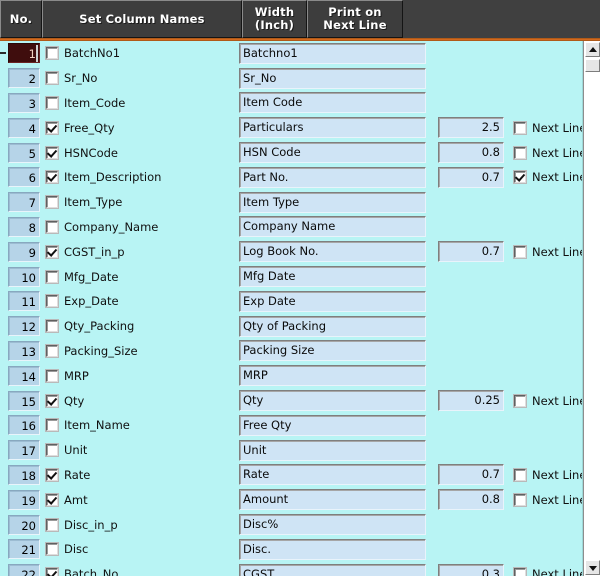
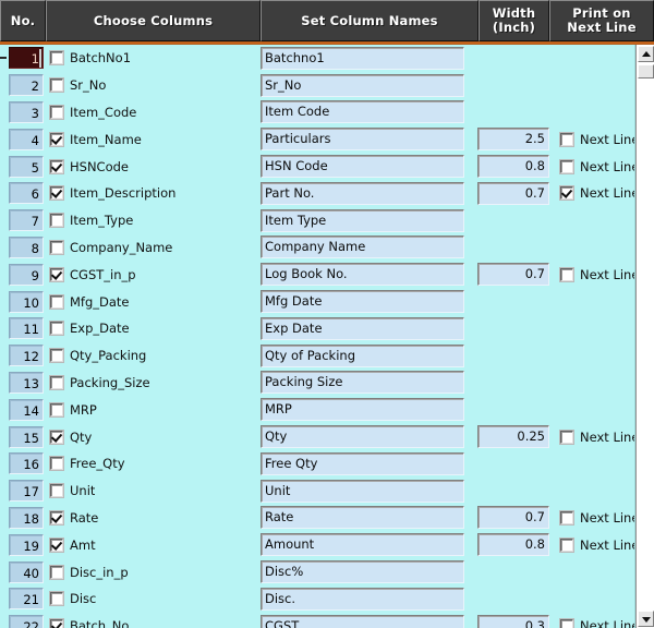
  No.
+ Choose Columns
  Set Column Names
  Width
  (Inch)
  Print on
  Next Line
  1
  BatchNo1
  Batchno1
  2
  Sr_No
  Sr_No
  3
  Item_Code
  Item Code
  4
- Free_Qty
+ Item_Name
  Particulars
  2.5
  Next Lin
  5
  HSNCode
  HSN Code
  0.8
  Next Lin
  6
  Item_Description
  Part No.
  0.7
  Next Lin
  7
  Item_Type
  Item Type
  8
  Company_Name
  Company Name
  9
  CGST_in_p
  Log Book No.
  0.7
  Next Lin
  10
  Mfg_Date
  Mfg Date
  11
  Exp_Date
  Exp Date
  12
  Qty_Packing
  Qty of Packing
  13
  Packing_Size
  Packing Size
  14
  MRP
  MRP
  15
  Qty
  Qty
  0.25
  Next Lin
  16
- Item_Name
+ Free_Qty
  Free Qty
  17
  Unit
  Unit
  18
  Rate
  Rate
  0.7
  Next Lin
  19
  Amt
  Amount
  0.8
  Next Lin
- 20
+ 40
  Disc_in_p
  Disc%
  21
  Disc
  Disc.
  22
  Batch_No
  CGST
  0.3
  Next Lin
